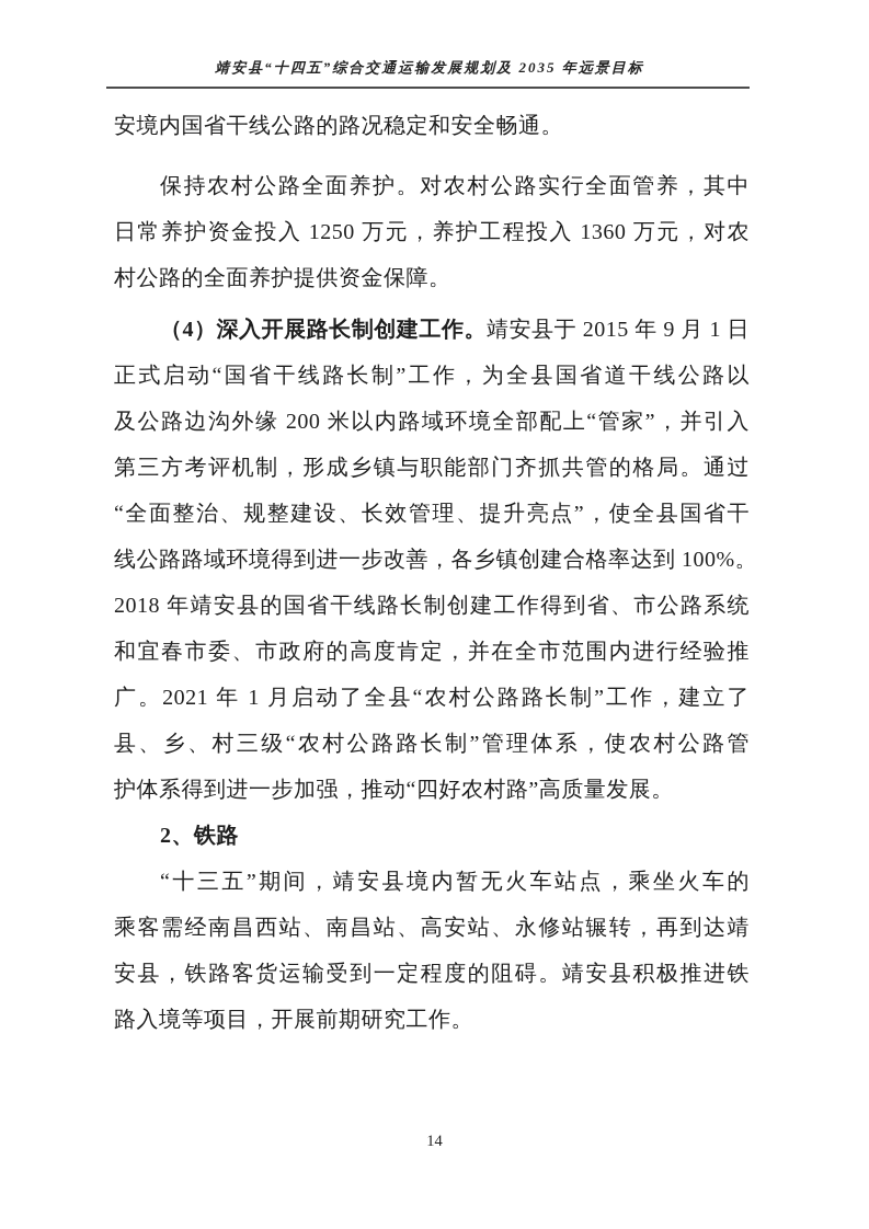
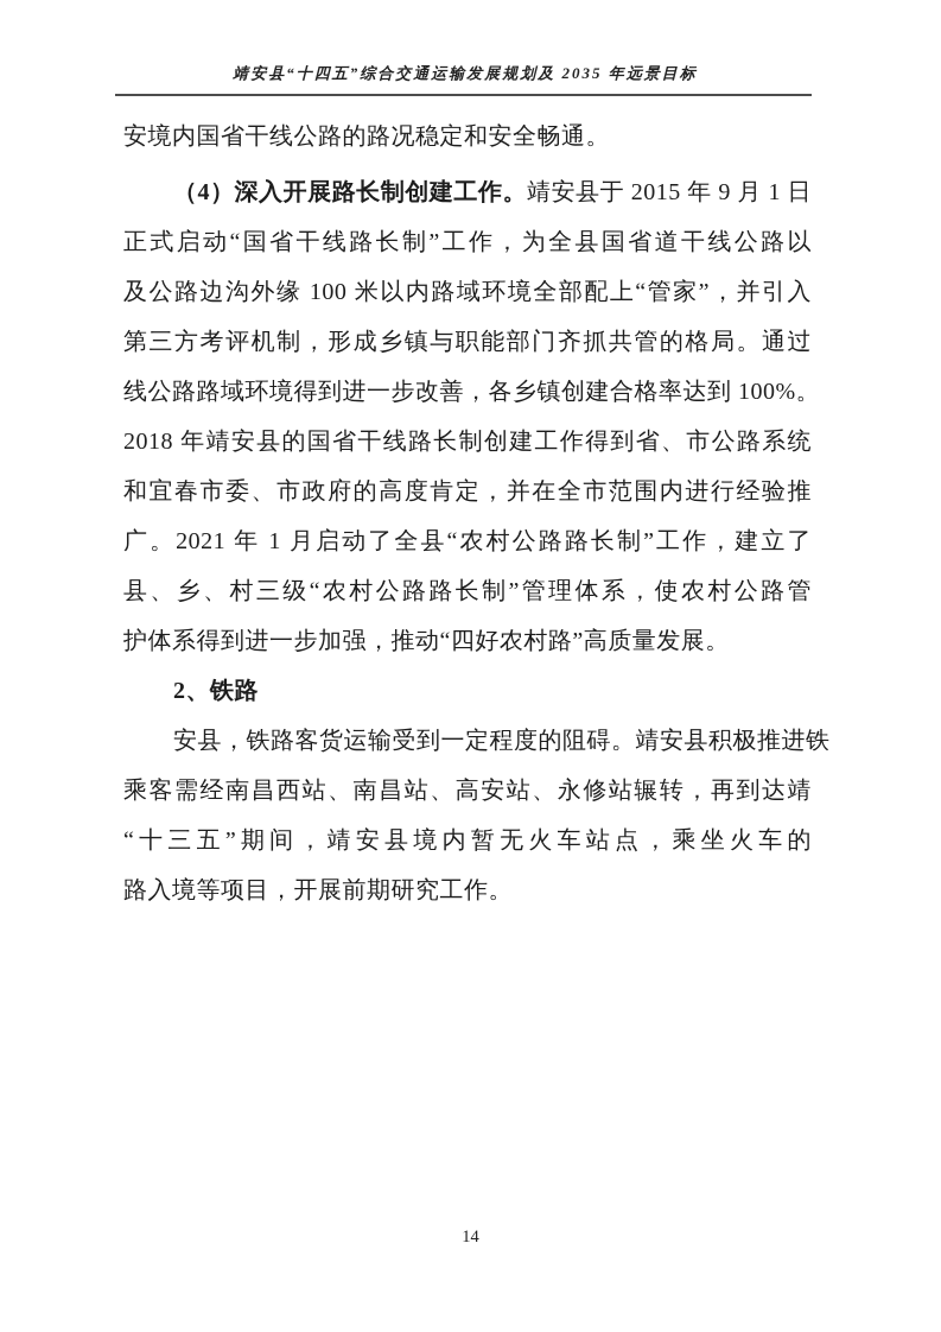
  靖安县“十四五”综合交通运输发展规划及 2035 年远景目标
  安境内国省干线公路的路况稳定和安全畅通。
- 保持农村公路全面养护。对农村公路实行全面管养，其中
- 日常养护资金投入 1250 万元，养护工程投入 1360 万元，对农
- 村公路的全面养护提供资金保障。
  （4）深入开展路长制创建工作。靖安县于 2015 年 9 月 1 日
  正式启动“国省干线路长制”工作，为全县国省道干线公路以
- 及公路边沟外缘 200 米以内路域环境全部配上“管家”，并引入
+ 及公路边沟外缘 100 米以内路域环境全部配上“管家”，并引入
  第三方考评机制，形成乡镇与职能部门齐抓共管的格局。通过
- “全面整治、规整建设、长效管理、提升亮点”，使全县国省干
  线公路路域环境得到进一步改善，各乡镇创建合格率达到 100%。
  2018 年靖安县的国省干线路长制创建工作得到省、市公路系统
  和宜春市委、市政府的高度肯定，并在全市范围内进行经验推
  广。2021 年 1 月启动了全县“农村公路路长制”工作，建立了
  县、乡、村三级“农村公路路长制”管理体系，使农村公路管
  护体系得到进一步加强，推动“四好农村路”高质量发展。
  2、铁路
- “十三五”期间，靖安县境内暂无火车站点，乘坐火车的
+ 安县，铁路客货运输受到一定程度的阻碍。靖安县积极推进铁
  乘客需经南昌西站、南昌站、高安站、永修站辗转，再到达靖
- 安县，铁路客货运输受到一定程度的阻碍。靖安县积极推进铁
+ “十三五”期间，靖安县境内暂无火车站点，乘坐火车的
  路入境等项目，开展前期研究工作。
  14
